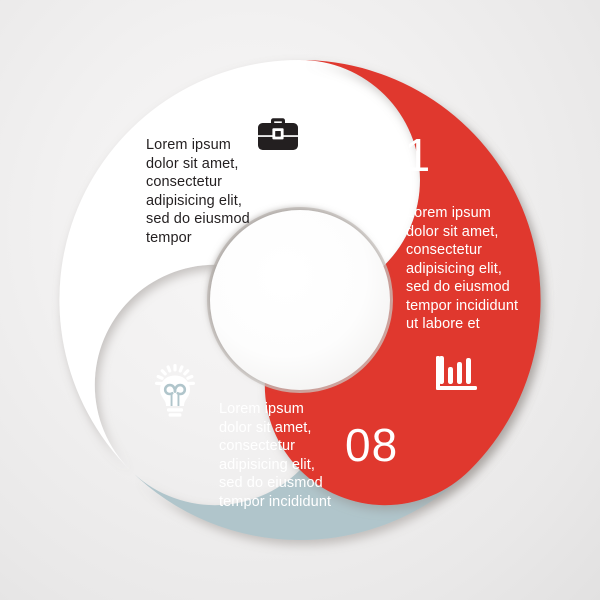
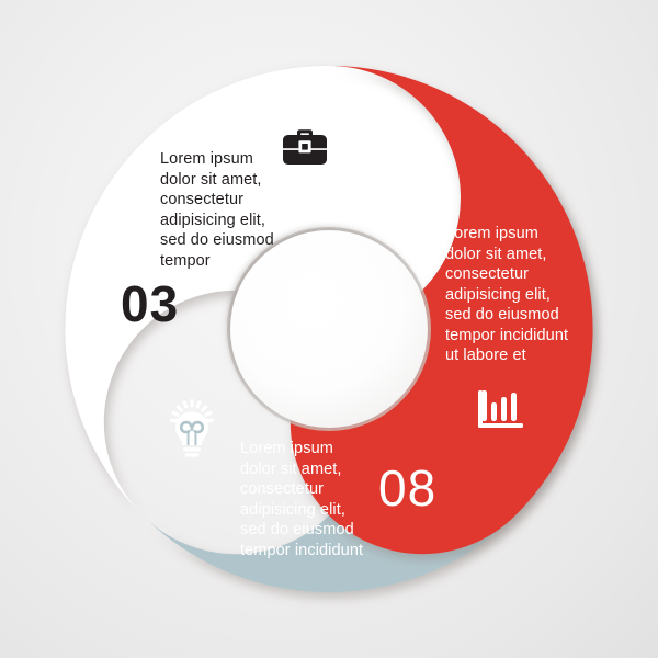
- 01
  Lorem ipsum
  dolor sit amet,
  consectetur
  adipisicing elit,
  sed do eiusmod
  tempor incididunt
  ut labore et
  08
  Lorem ipsum
  dolor sit amet,
  consectetur
  adipisicing elit,
  sed do eiusmod
  tempor incididunt
+ 03
  Lorem ipsum
  dolor sit amet,
  consectetur
  adipisicing elit,
  sed do eiusmod
  tempor
